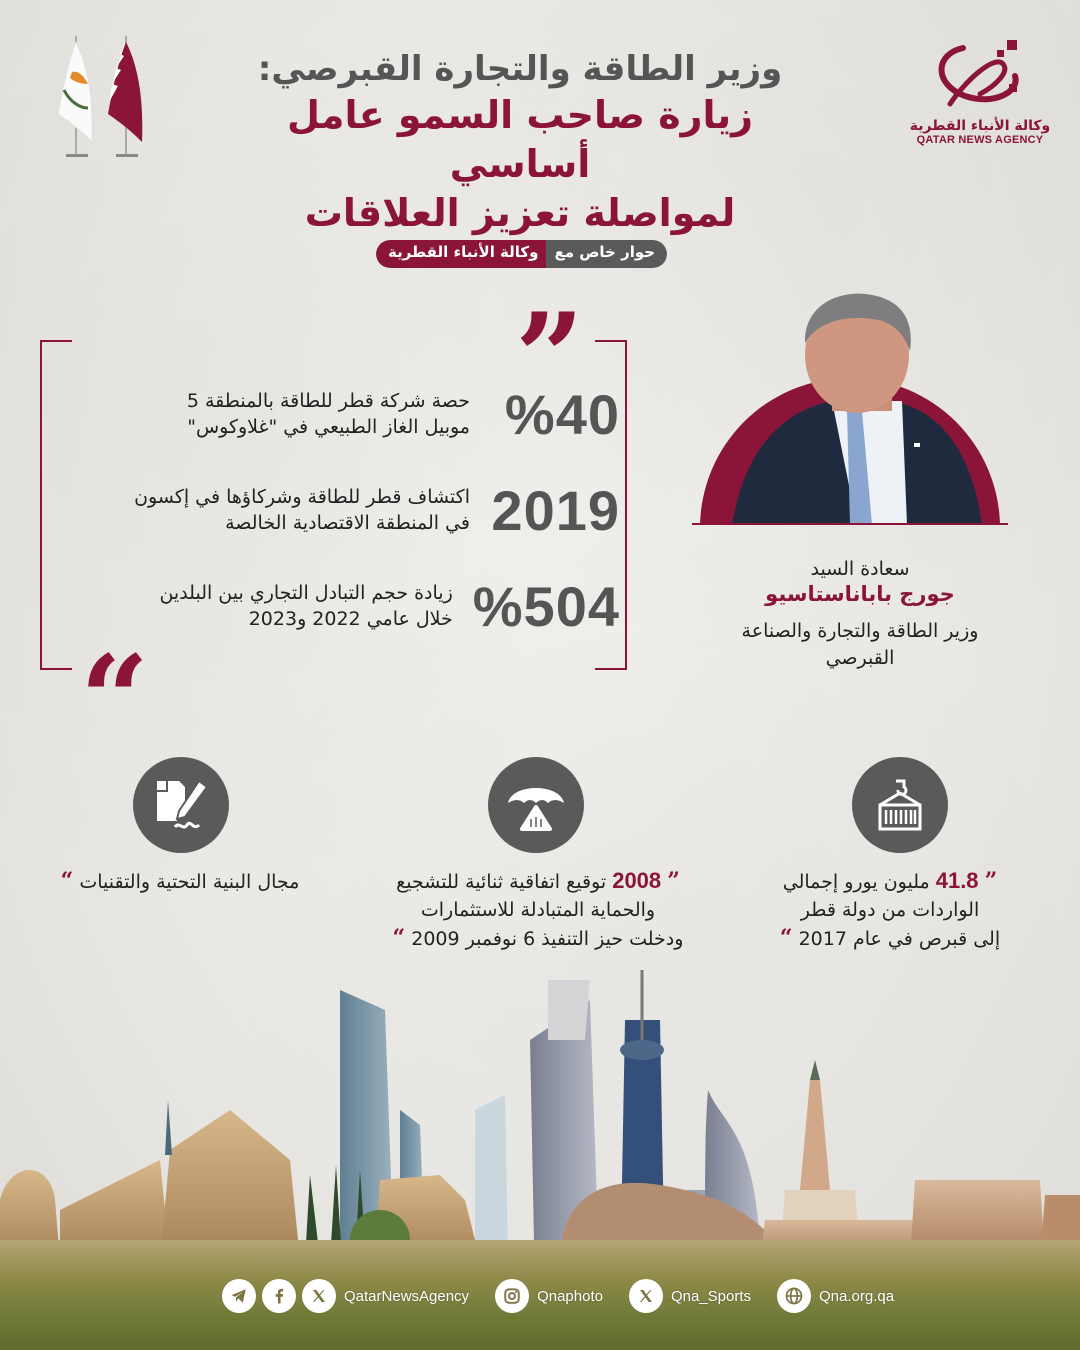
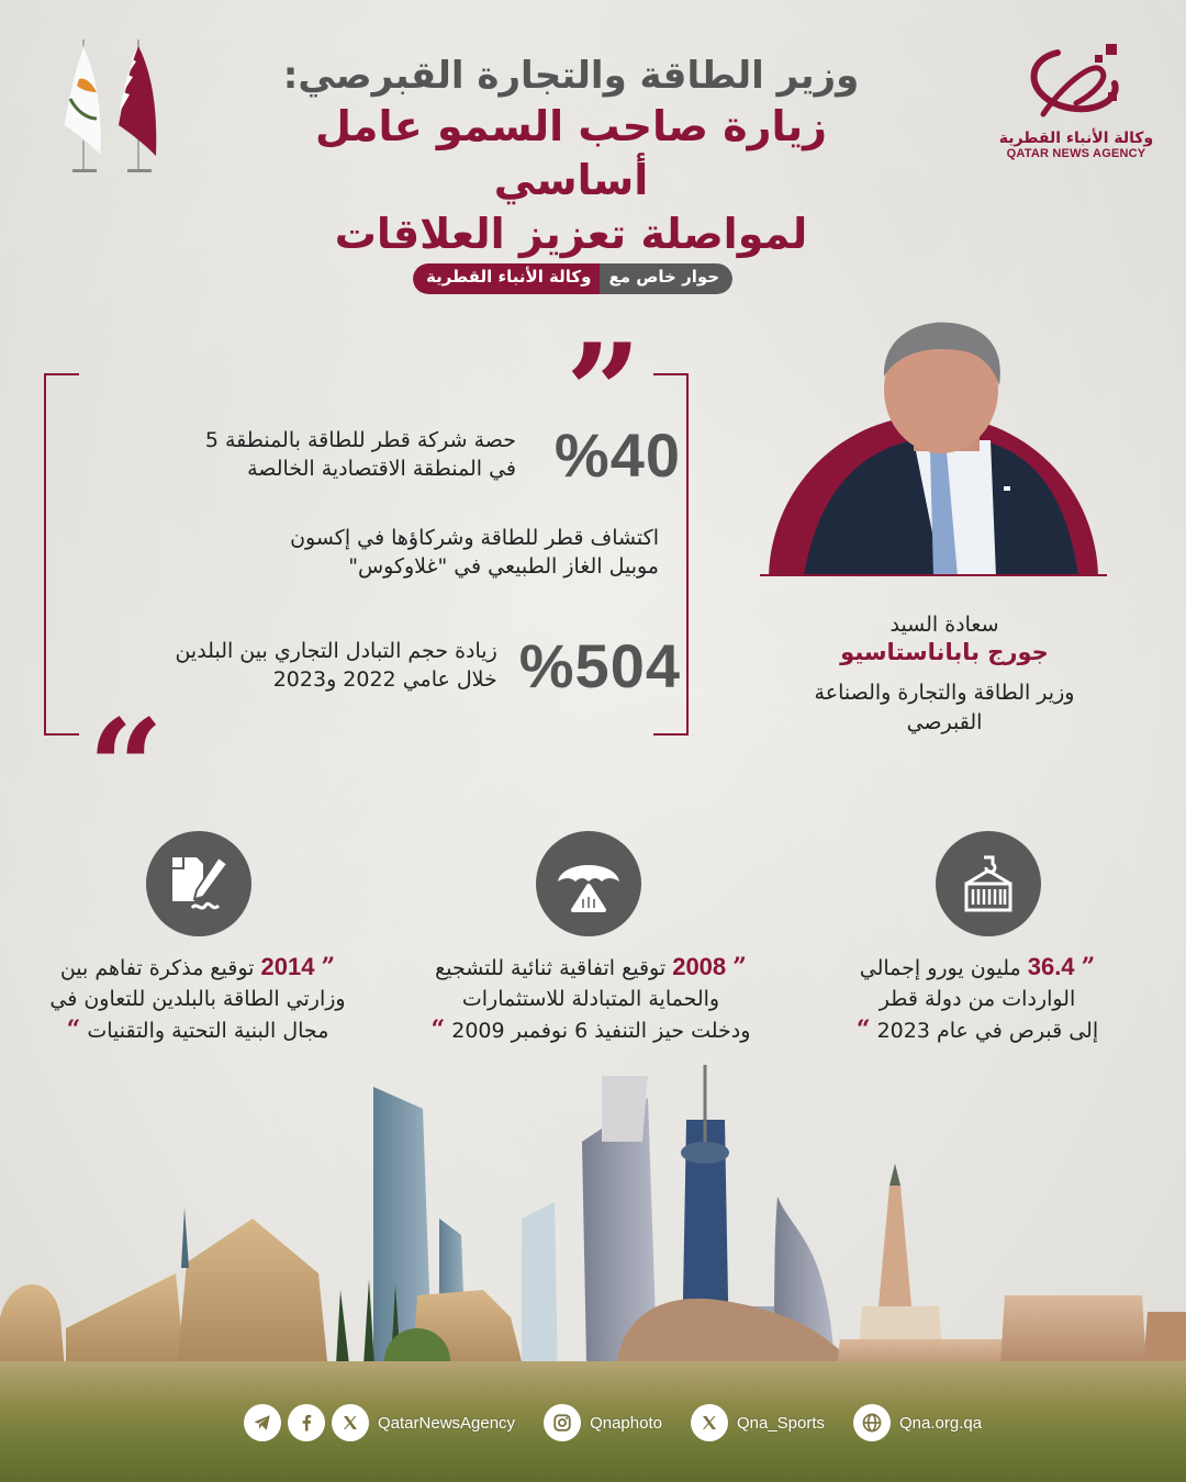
  وكالة الأنباء القطرية
  QATAR NEWS AGENCY
  وزير الطاقة والتجارة القبرصي:
  زيارة صاحب السمو عامل أساسي
  لمواصلة تعزيز العلاقات
  حوار خاص مع
  وكالة الأنباء القطرية
  ”
  “
  %40
  حصة شركة قطر للطاقة بالمنطقة 5
- موبيل الغاز الطبيعي في "غلاوكوس"
+ في المنطقة الاقتصادية الخالصة
- 2019
  اكتشاف قطر للطاقة وشركاؤها في إكسون
- في المنطقة الاقتصادية الخالصة
+ موبيل الغاز الطبيعي في "غلاوكوس"
  %504
  زيادة حجم التبادل التجاري بين البلدين
  خلال عامي 2022 و2023
  سعادة السيد
  جورج باباناستاسيو
  وزير الطاقة والتجارة والصناعة
  القبرصي
- ” 41.8 مليون يورو إجمالي
+ ” 36.4 مليون يورو إجمالي
  الواردات من دولة قطر
- إلى قبرص في عام 2017 “
+ إلى قبرص في عام 2023 “
  ” 2008 توقيع اتفاقية ثنائية للتشجيع
  والحماية المتبادلة للاستثمارات
  ودخلت حيز التنفيذ 6 نوفمبر 2009 “
+ ” 2014 توقيع مذكرة تفاهم بين
+ وزارتي الطاقة بالبلدين للتعاون في
  مجال البنية التحتية والتقنيات “
  QatarNewsAgency
  Qnaphoto
  Qna_Sports
  Qna.org.qa
